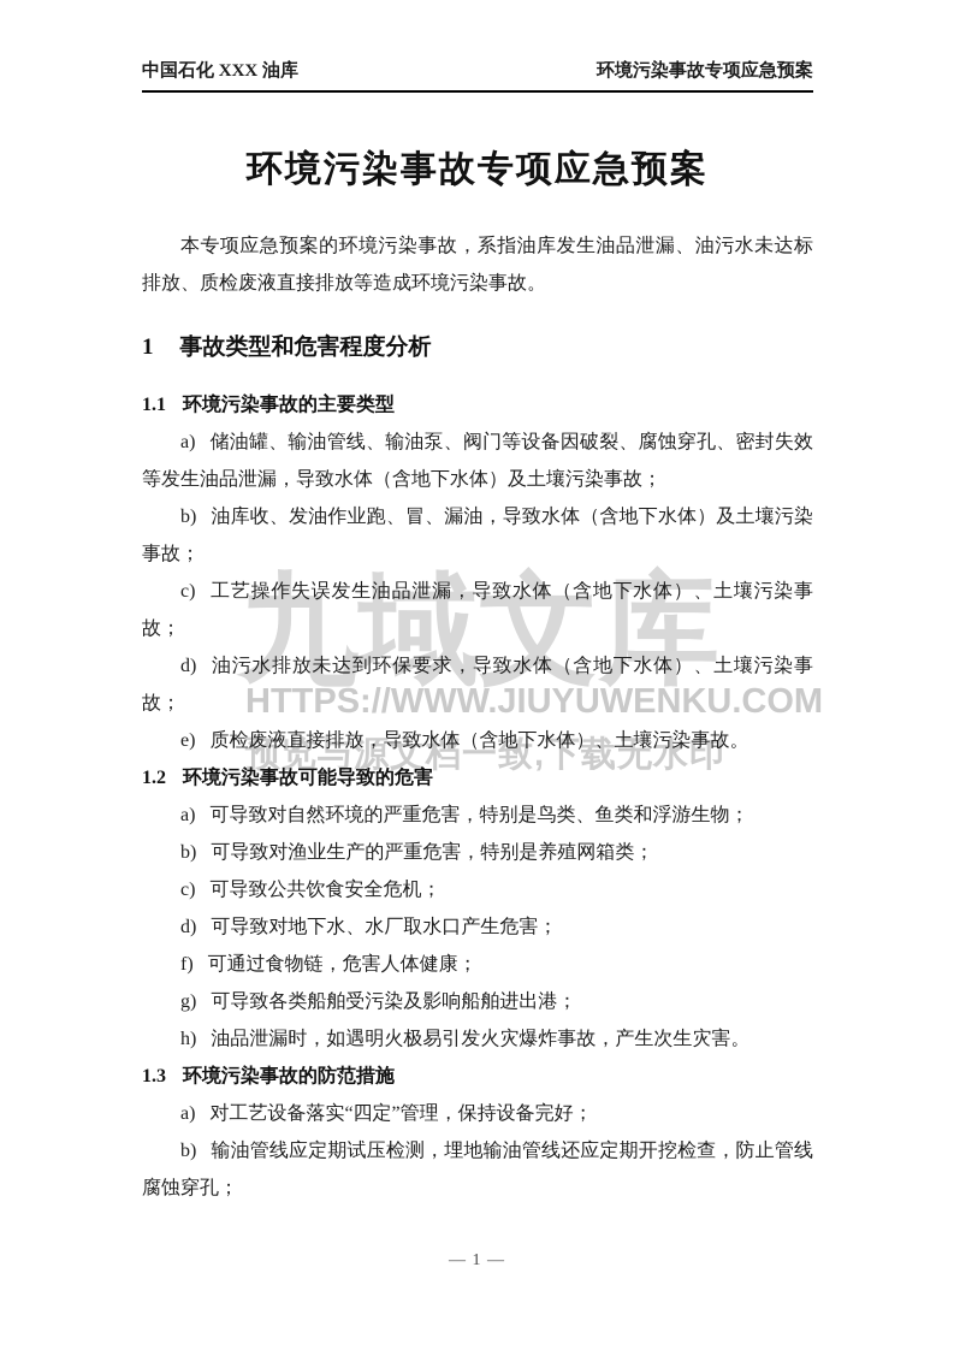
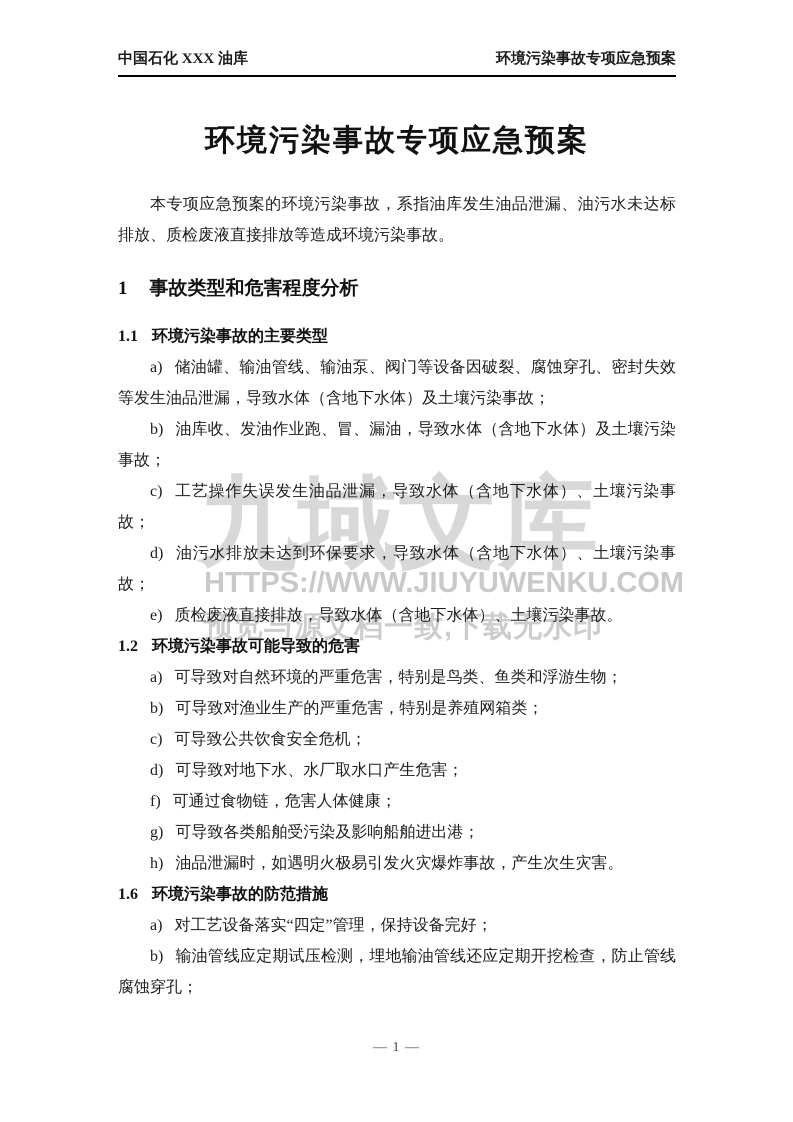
  九域文库
  HTTPS://WWW.JIUYUWENKU.COM
  预览与源文档一致,下载无水印
  中国石化 XXX 油库
  环境污染事故专项应急预案
  环境污染事故专项应急预案
  本专项应急预案的环境污染事故，系指油库发生油品泄漏、油污水未达标排放、质检废液直接排放等造成环境污染事故。
  1 事故类型和危害程度分析
  1.1 环境污染事故的主要类型
  a) 储油罐、输油管线、输油泵、阀门等设备因破裂、腐蚀穿孔、密封失效等发生油品泄漏，导致水体（含地下水体）及土壤污染事故；
  b) 油库收、发油作业跑、冒、漏油，导致水体（含地下水体）及土壤污染事故；
  c) 工艺操作失误发生油品泄漏，导致水体（含地下水体）、土壤污染事故；
  d) 油污水排放未达到环保要求，导致水体（含地下水体）、土壤污染事故；
  e) 质检废液直接排放，导致水体（含地下水体）、土壤污染事故。
  1.2 环境污染事故可能导致的危害
  a) 可导致对自然环境的严重危害，特别是鸟类、鱼类和浮游生物；
  b) 可导致对渔业生产的严重危害，特别是养殖网箱类；
  c) 可导致公共饮食安全危机；
  d) 可导致对地下水、水厂取水口产生危害；
  f) 可通过食物链，危害人体健康；
  g) 可导致各类船舶受污染及影响船舶进出港；
  h) 油品泄漏时，如遇明火极易引发火灾爆炸事故，产生次生灾害。
- 1.3 环境污染事故的防范措施
+ 1.6 环境污染事故的防范措施
  a) 对工艺设备落实“四定”管理，保持设备完好；
  b) 输油管线应定期试压检测，埋地输油管线还应定期开挖检查，防止管线腐蚀穿孔；
  — 1 —
